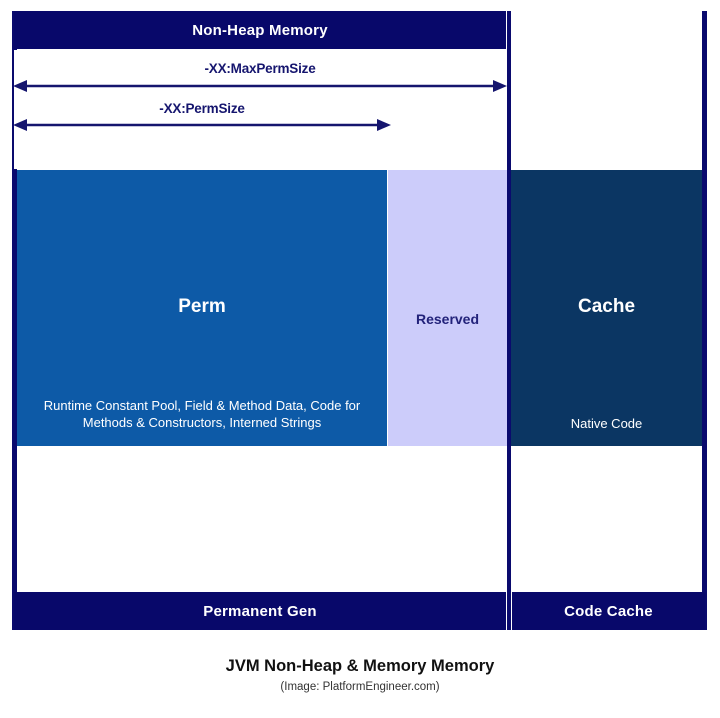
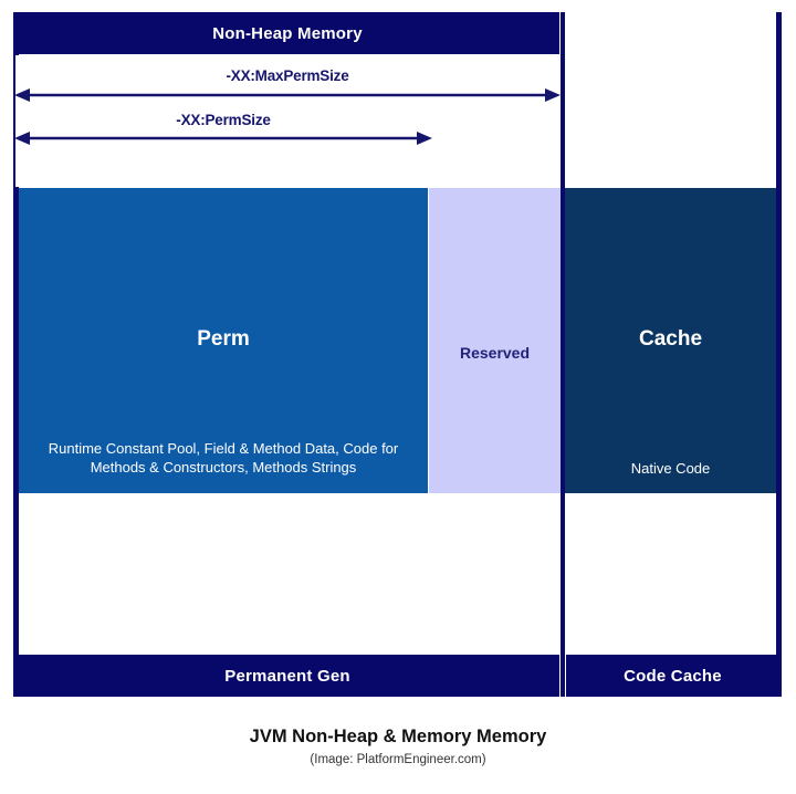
  Non-Heap Memory
  -XX:MaxPermSize
  -XX:PermSize
  Perm
- Runtime Constant Pool, Field & Method Data, Code for Methods & Constructors, Interned Strings
+ Runtime Constant Pool, Field & Method Data, Code for Methods & Constructors, Methods Strings
  Reserved
  Cache
  Native Code
  Permanent Gen
  Code Cache
  JVM Non-Heap & Memory Memory
  (Image: PlatformEngineer.com)
